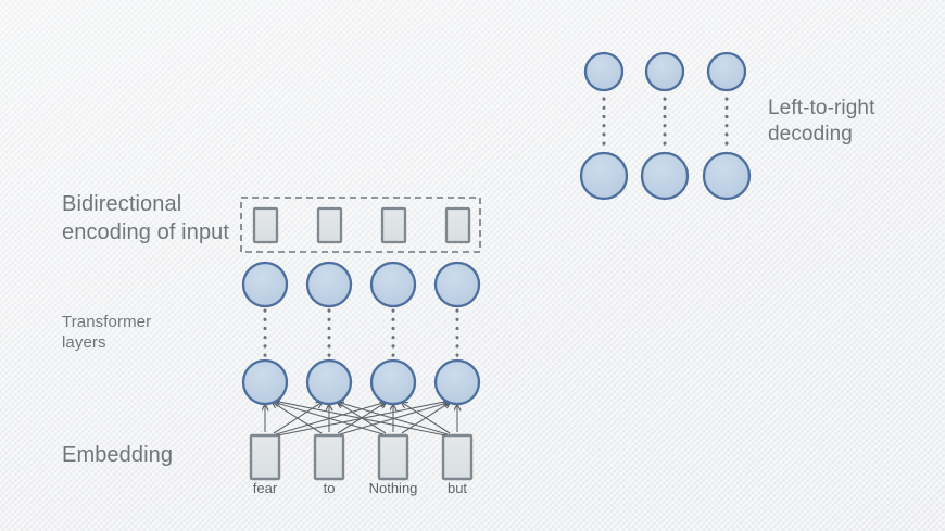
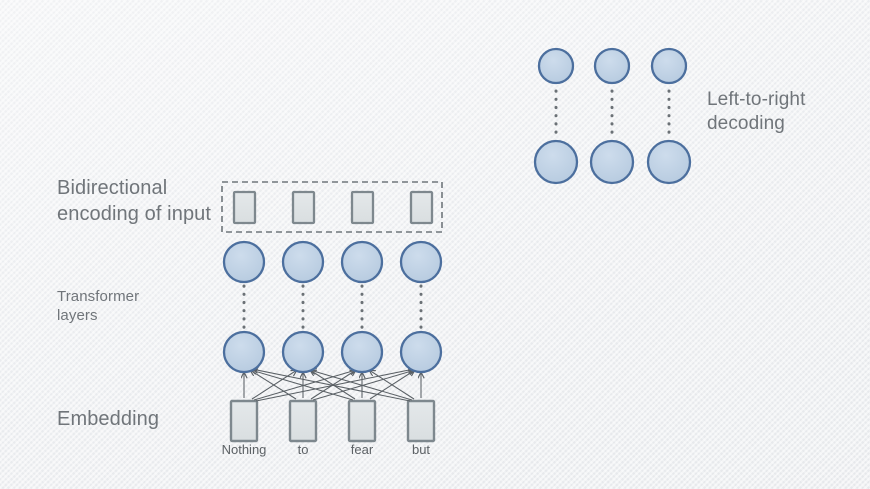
  Bidirectional
  encoding of input
  Transformer
  layers
  Embedding
  Left-to-right
  decoding
- fear
+ Nothing
  to
- Nothing
+ fear
  but
